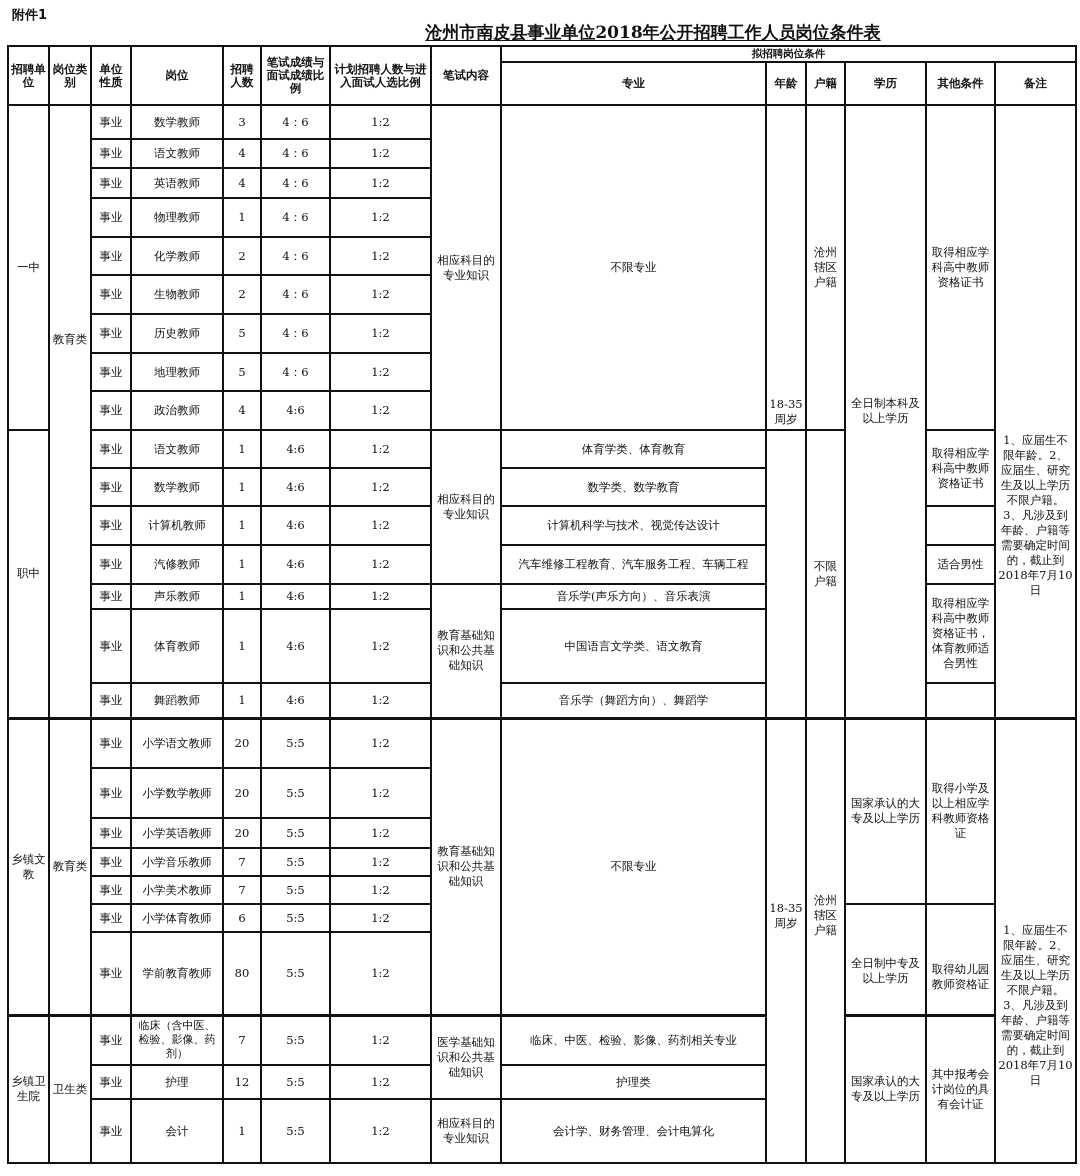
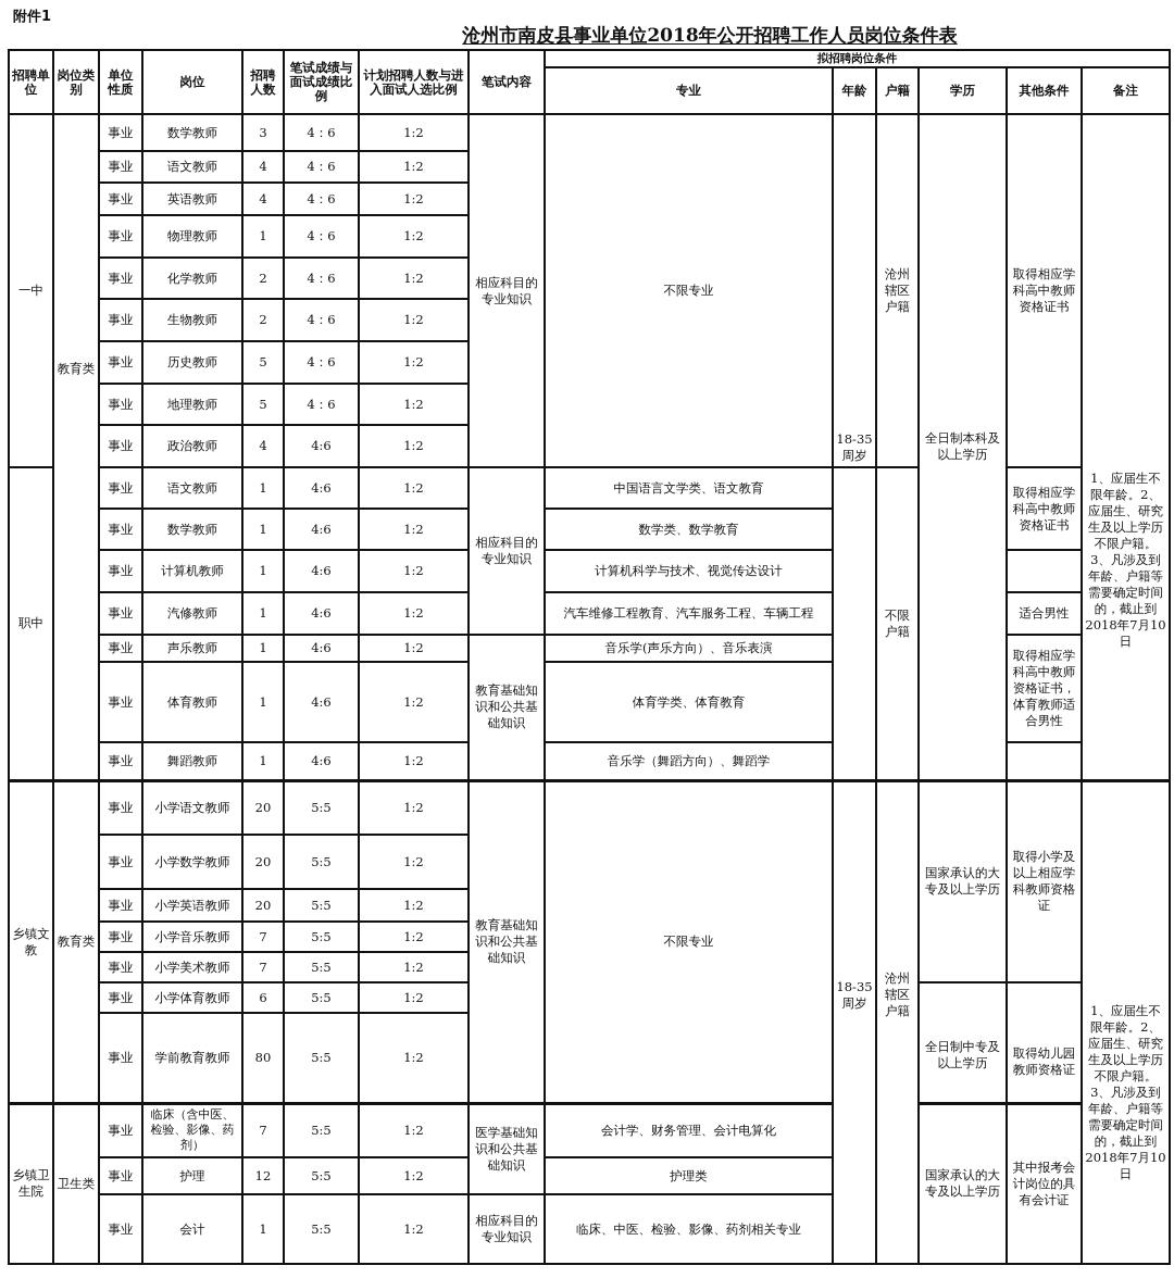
  附件1
  沧州市南皮县事业单位2018年公开招聘工作人员岗位条件表
  招聘单位	岗位类别	单位性质	岗位	招聘人数	笔试成绩与面试成绩比例	计划招聘人数与进入面试人选比例	笔试内容	拟招聘岗位条件
  专业	年龄	户籍	学历	其他条件	备注
  一中	教育类	事业	数学教师	3	4：6	1:2	相应科目的专业知识	不限专业	18-35周岁	沧州辖区户籍	全日制本科及以上学历	取得相应学科高中教师资格证书	1、应届生不限年龄。2、应届生、研究生及以上学历不限户籍。3、凡涉及到年龄、户籍等需要确定时间的，截止到2018年7月10日
  事业	语文教师	4	4：6	1:2
  事业	英语教师	4	4：6	1:2
  事业	物理教师	1	4：6	1:2
  事业	化学教师	2	4：6	1:2
  事业	生物教师	2	4：6	1:2
  事业	历史教师	5	4：6	1:2
  事业	地理教师	5	4：6	1:2
  事业	政治教师	4	4:6	1:2
- 职中	事业	语文教师	1	4:6	1:2	相应科目的专业知识	体育学类、体育教育		不限户籍	取得相应学科高中教师资格证书
+ 职中	事业	语文教师	1	4:6	1:2	相应科目的专业知识	中国语言文学类、语文教育		不限户籍	取得相应学科高中教师资格证书
  事业	数学教师	1	4:6	1:2	数学类、数学教育
  事业	计算机教师	1	4:6	1:2	计算机科学与技术、视觉传达设计
  事业	汽修教师	1	4:6	1:2	汽车维修工程教育、汽车服务工程、车辆工程	适合男性
  事业	声乐教师	1	4:6	1:2	教育基础知识和公共基础知识	音乐学(声乐方向）、音乐表演	取得相应学科高中教师资格证书，体育教师适合男性
- 事业	体育教师	1	4:6	1:2	中国语言文学类、语文教育
+ 事业	体育教师	1	4:6	1:2	体育学类、体育教育
  事业	舞蹈教师	1	4:6	1:2	音乐学（舞蹈方向）、舞蹈学
  乡镇文教	教育类	事业	小学语文教师	20	5:5	1:2	教育基础知识和公共基础知识	不限专业	18-35周岁	沧州辖区户籍	国家承认的大专及以上学历	取得小学及以上相应学科教师资格证	1、应届生不限年龄。2、应届生、研究生及以上学历不限户籍。3、凡涉及到年龄、户籍等需要确定时间的，截止到2018年7月10日
  事业	小学数学教师	20	5:5	1:2
  事业	小学英语教师	20	5:5	1:2
  事业	小学音乐教师	7	5:5	1:2
  事业	小学美术教师	7	5:5	1:2
  事业	小学体育教师	6	5:5	1:2	全日制中专及以上学历	取得幼儿园教师资格证
  事业	学前教育教师	80	5:5	1:2
- 乡镇卫生院	卫生类	事业	临床（含中医、检验、影像、药剂）	7	5:5	1:2	医学基础知识和公共基础知识	临床、中医、检验、影像、药剂相关专业	国家承认的大专及以上学历	其中报考会计岗位的具有会计证
+ 乡镇卫生院	卫生类	事业	临床（含中医、检验、影像、药剂）	7	5:5	1:2	医学基础知识和公共基础知识	会计学、财务管理、会计电算化	国家承认的大专及以上学历	其中报考会计岗位的具有会计证
  事业	护理	12	5:5	1:2	护理类
- 事业	会计	1	5:5	1:2	相应科目的专业知识	会计学、财务管理、会计电算化
+ 事业	会计	1	5:5	1:2	相应科目的专业知识	临床、中医、检验、影像、药剂相关专业
